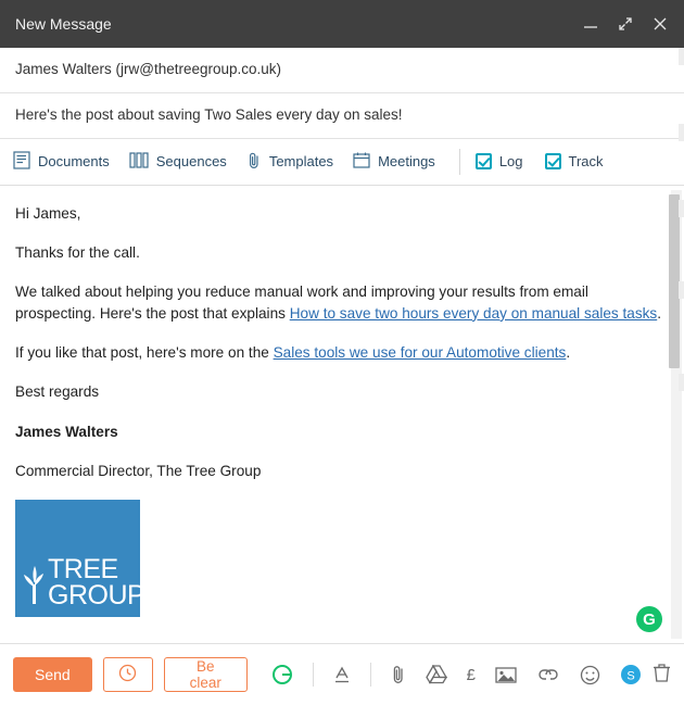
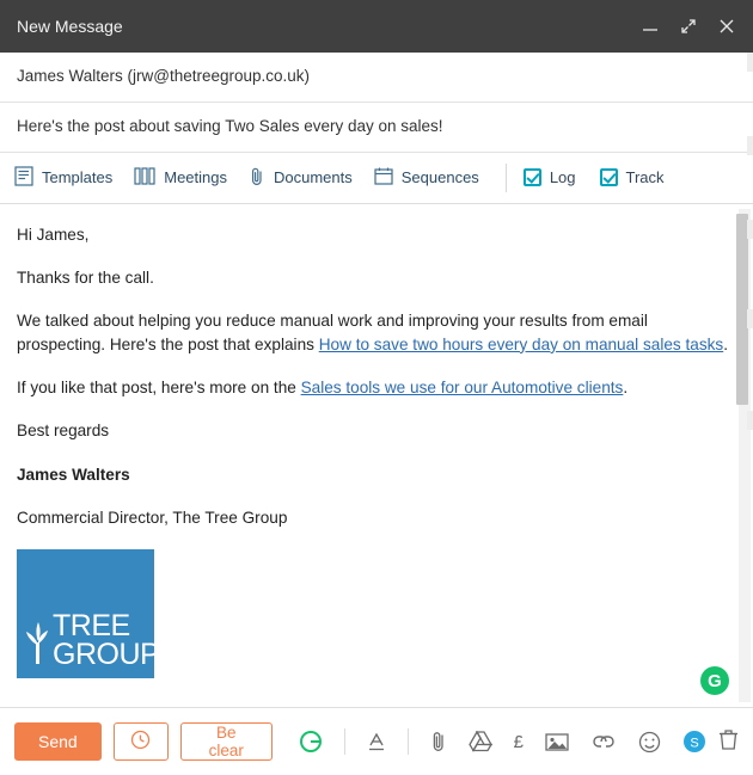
  New Message
  James Walters (jrw@thetreegroup.co.uk)
  Here's the post about saving Two Sales every day on sales!
- Documents
+ Templates
- Sequences
+ Meetings
- Templates
+ Documents
- Meetings
+ Sequences
  Log
  Track
  Hi James,
  Thanks for the call.
  We talked about helping you reduce manual work and improving your results from email prospecting. Here's the post that explains How to save two hours every day on manual sales tasks.
  If you like that post, here's more on the Sales tools we use for our Automotive clients.
  Best regards
  James Walters
  Commercial Director, The Tree Group
  TREE
  GROUP
  G
  Send
  Be clear
  £
  S
